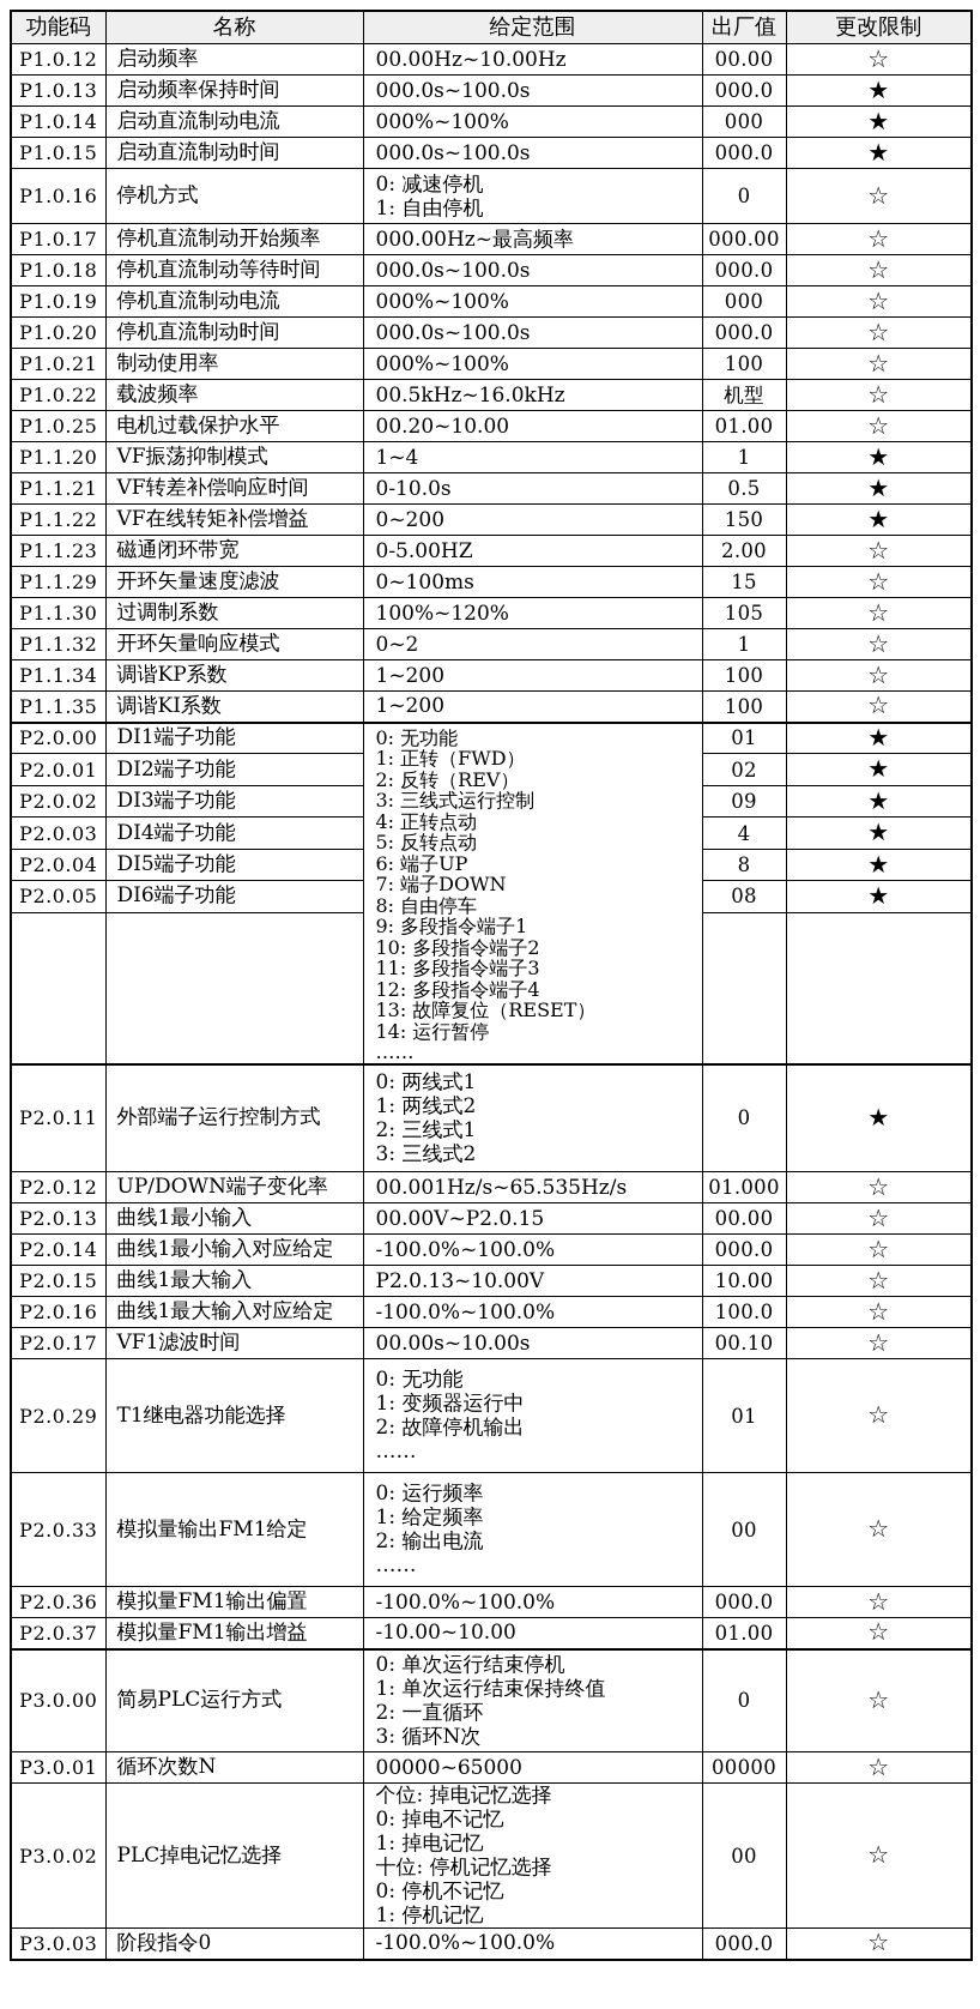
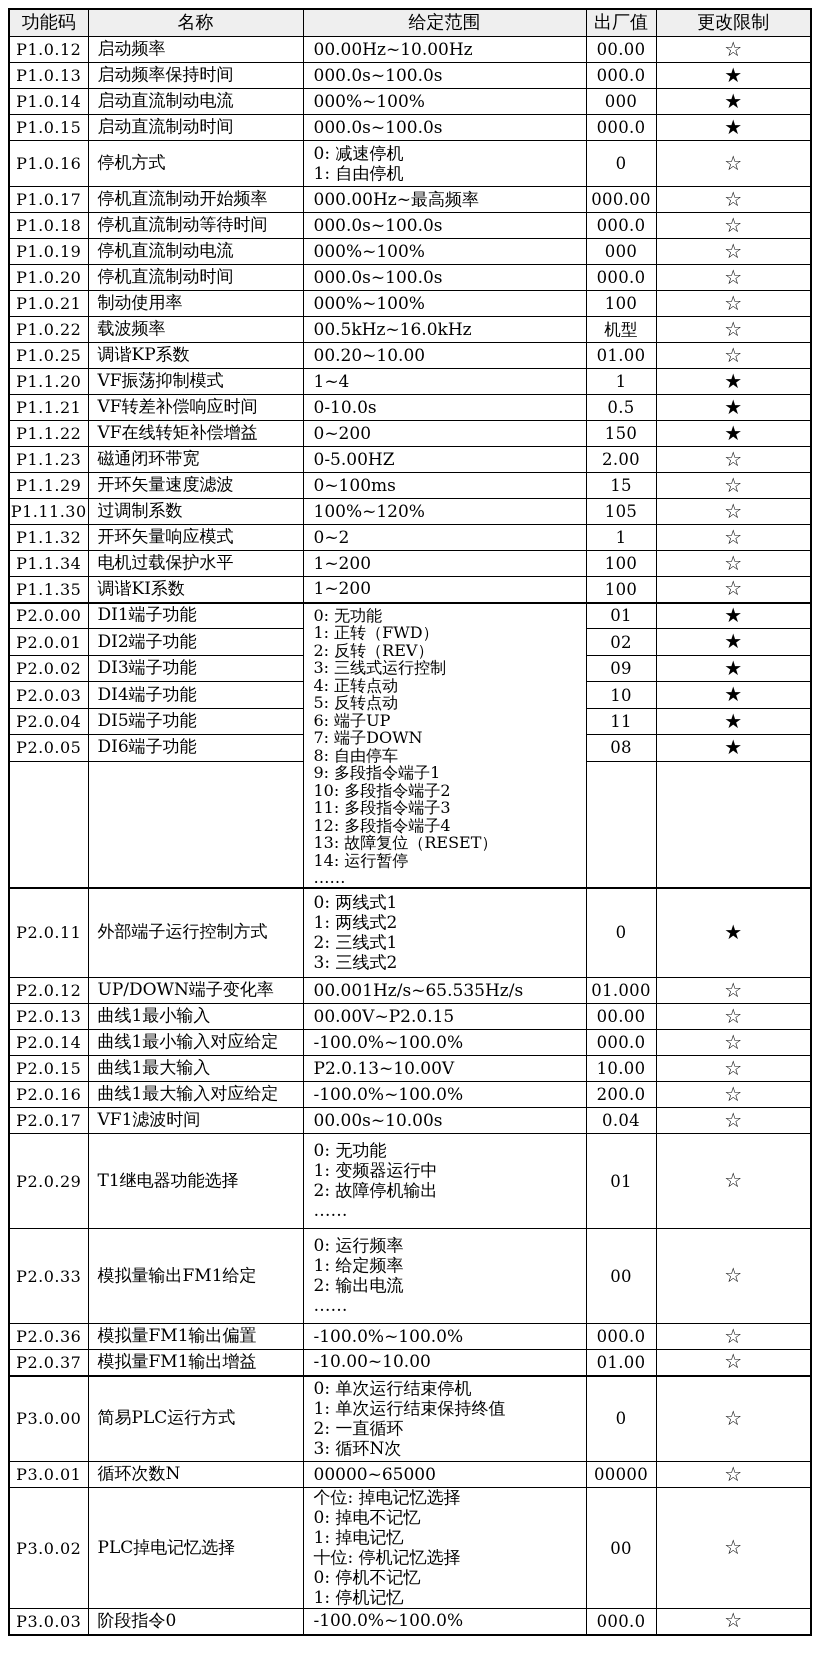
  功能码	名称	给定范围	出厂值	更改限制
  P1.0.12	启动频率	00.00Hz~10.00Hz	00.00	☆
  P1.0.13	启动频率保持时间	000.0s~100.0s	000.0	★
  P1.0.14	启动直流制动电流	000%~100%	000	★
  P1.0.15	启动直流制动时间	000.0s~100.0s	000.0	★
  P1.0.16	停机方式	0: 减速停机1: 自由停机	0	☆
  P1.0.17	停机直流制动开始频率	000.00Hz~最高频率	000.00	☆
  P1.0.18	停机直流制动等待时间	000.0s~100.0s	000.0	☆
  P1.0.19	停机直流制动电流	000%~100%	000	☆
  P1.0.20	停机直流制动时间	000.0s~100.0s	000.0	☆
  P1.0.21	制动使用率	000%~100%	100	☆
  P1.0.22	载波频率	00.5kHz~16.0kHz	机型	☆
- P1.0.25	电机过载保护水平	00.20~10.00	01.00	☆
+ P1.0.25	调谐KP系数	00.20~10.00	01.00	☆
  P1.1.20	VF振荡抑制模式	1~4	1	★
  P1.1.21	VF转差补偿响应时间	0-10.0s	0.5	★
  P1.1.22	VF在线转矩补偿增益	0~200	150	★
  P1.1.23	磁通闭环带宽	0-5.00HZ	2.00	☆
  P1.1.29	开环矢量速度滤波	0~100ms	15	☆
- P1.1.30	过调制系数	100%~120%	105	☆
+ P1.11.30	过调制系数	100%~120%	105	☆
  P1.1.32	开环矢量响应模式	0~2	1	☆
- P1.1.34	调谐KP系数	1~200	100	☆
+ P1.1.34	电机过载保护水平	1~200	100	☆
  P1.1.35	调谐KI系数	1~200	100	☆
  P2.0.00	DI1端子功能	0: 无功能1: 正转（FWD）2: 反转（REV）3: 三线式运行控制4: 正转点动5: 反转点动6: 端子UP7: 端子DOWN8: 自由停车9: 多段指令端子110: 多段指令端子211: 多段指令端子312: 多段指令端子413: 故障复位（RESET）14: 运行暂停……	01	★
  P2.0.01	DI2端子功能	02	★
  P2.0.02	DI3端子功能	09	★
- P2.0.03	DI4端子功能	4	★
+ P2.0.03	DI4端子功能	10	★
- P2.0.04	DI5端子功能	8	★
+ P2.0.04	DI5端子功能	11	★
  P2.0.05	DI6端子功能	08	★
  P2.0.11	外部端子运行控制方式	0: 两线式11: 两线式22: 三线式13: 三线式2	0	★
  P2.0.12	UP/DOWN端子变化率	00.001Hz/s~65.535Hz/s	01.000	☆
  P2.0.13	曲线1最小输入	00.00V~P2.0.15	00.00	☆
  P2.0.14	曲线1最小输入对应给定	-100.0%~100.0%	000.0	☆
  P2.0.15	曲线1最大输入	P2.0.13~10.00V	10.00	☆
- P2.0.16	曲线1最大输入对应给定	-100.0%~100.0%	100.0	☆
+ P2.0.16	曲线1最大输入对应给定	-100.0%~100.0%	200.0	☆
- P2.0.17	VF1滤波时间	00.00s~10.00s	00.10	☆
+ P2.0.17	VF1滤波时间	00.00s~10.00s	0.04	☆
  P2.0.29	T1继电器功能选择	0: 无功能1: 变频器运行中2: 故障停机输出……	01	☆
  P2.0.33	模拟量输出FM1给定	0: 运行频率1: 给定频率2: 输出电流……	00	☆
  P2.0.36	模拟量FM1输出偏置	-100.0%~100.0%	000.0	☆
  P2.0.37	模拟量FM1输出增益	-10.00~10.00	01.00	☆
  P3.0.00	简易PLC运行方式	0: 单次运行结束停机1: 单次运行结束保持终值2: 一直循环3: 循环N次	0	☆
  P3.0.01	循环次数N	00000~65000	00000	☆
  P3.0.02	PLC掉电记忆选择	个位: 掉电记忆选择0: 掉电不记忆1: 掉电记忆十位: 停机记忆选择0: 停机不记忆1: 停机记忆	00	☆
  P3.0.03	阶段指令0	-100.0%~100.0%	000.0	☆
